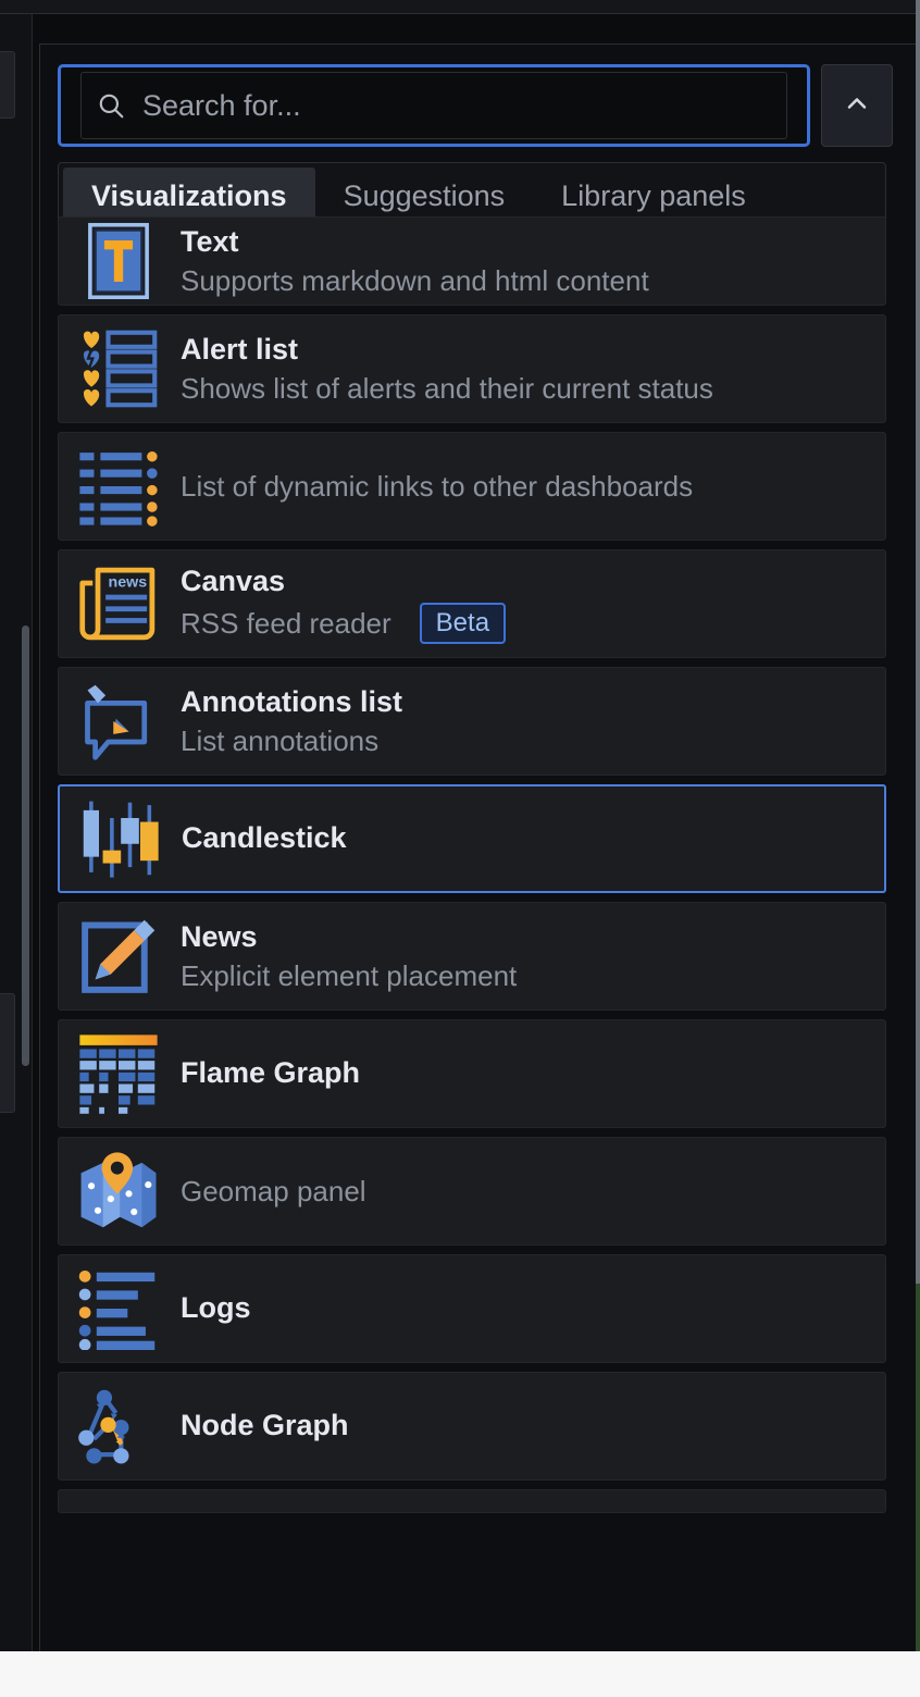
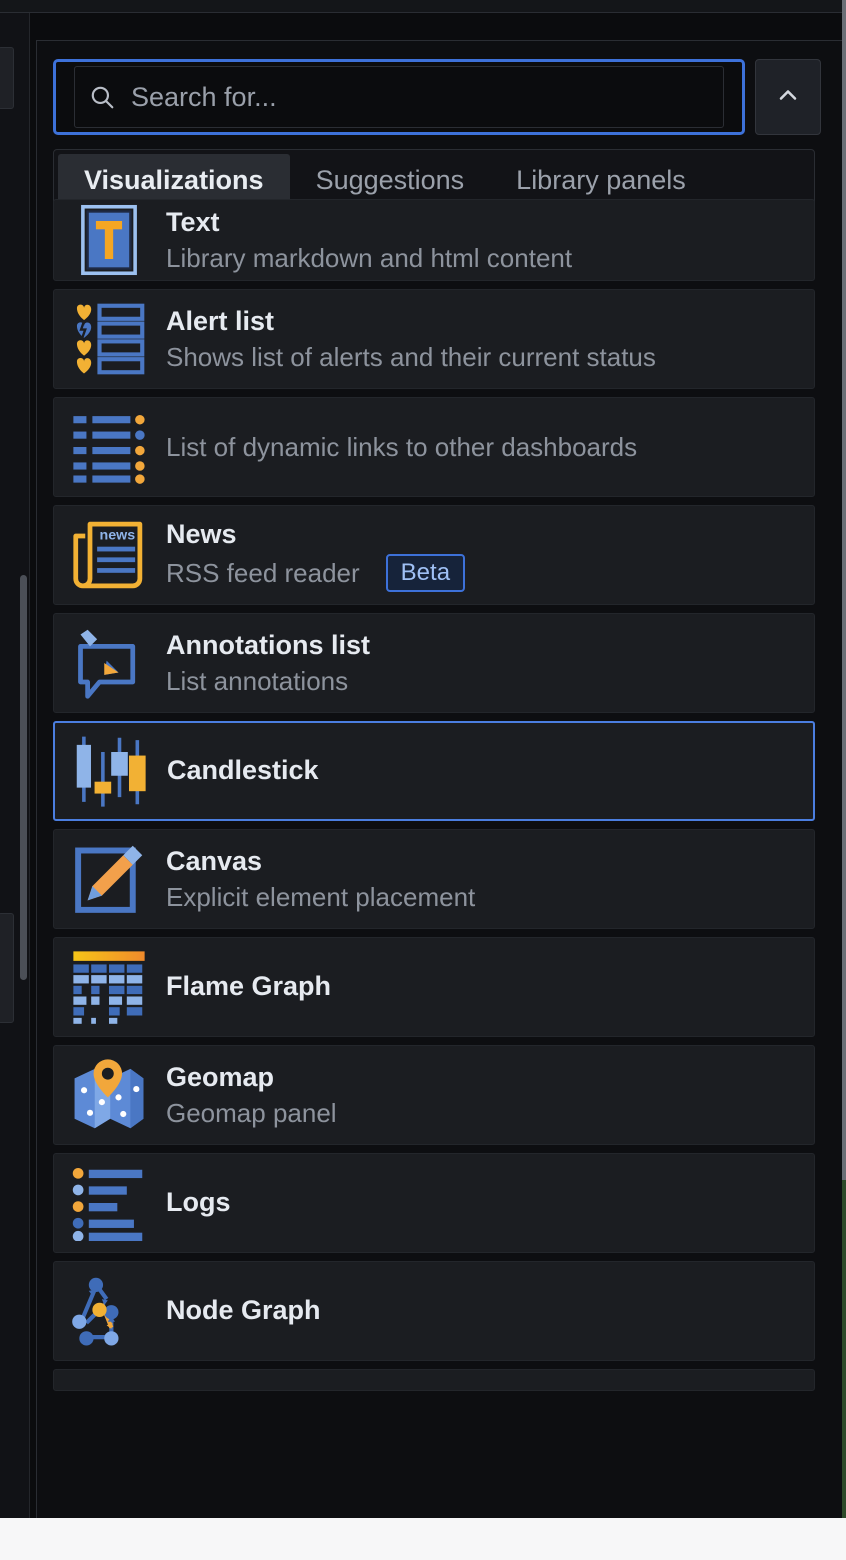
  Search for...
  Visualizations
  Suggestions
  Library panels
  Text
- Supports markdown and html content
+ Library markdown and html content
  Alert list
  Shows list of alerts and their current status
  List of dynamic links to other dashboards
  news
- Canvas
+ News
  RSS feed reader
  Beta
  Annotations list
  List annotations
  Candlestick
- News
+ Canvas
  Explicit element placement
  Flame Graph
+ Geomap
  Geomap panel
  Logs
  Node Graph
